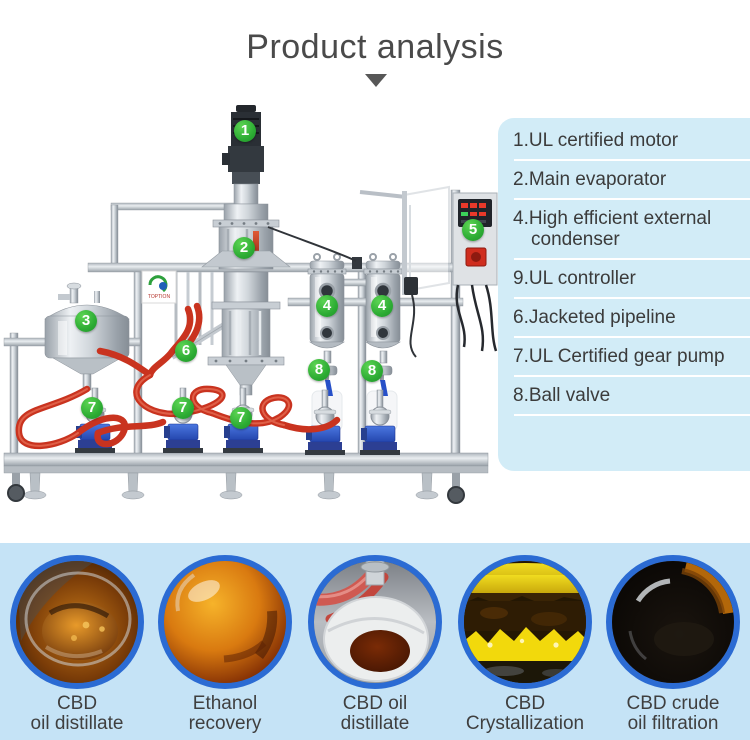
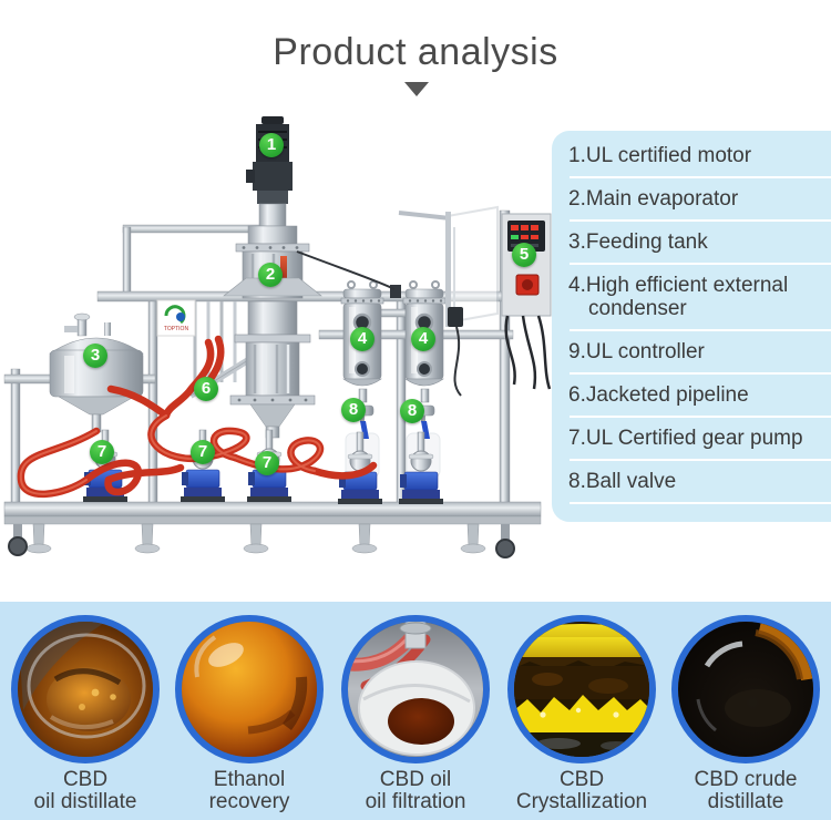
  Product analysis
  1
  2
  3
  4
  4
  5
  6
  7
  7
  7
  8
  8
  1.UL certified motor
  2.Main evaporator
+ 3.Feeding tank
  4.High efficient external
  condenser
  9.UL controller
  6.Jacketed pipeline
  7.UL Certified gear pump
  8.Ball valve
  CBD
  oil distillate
  Ethanol
  recovery
  CBD oil
- distillate
+ oil filtration
  CBD
  Crystallization
  CBD crude
- oil filtration
+ distillate
